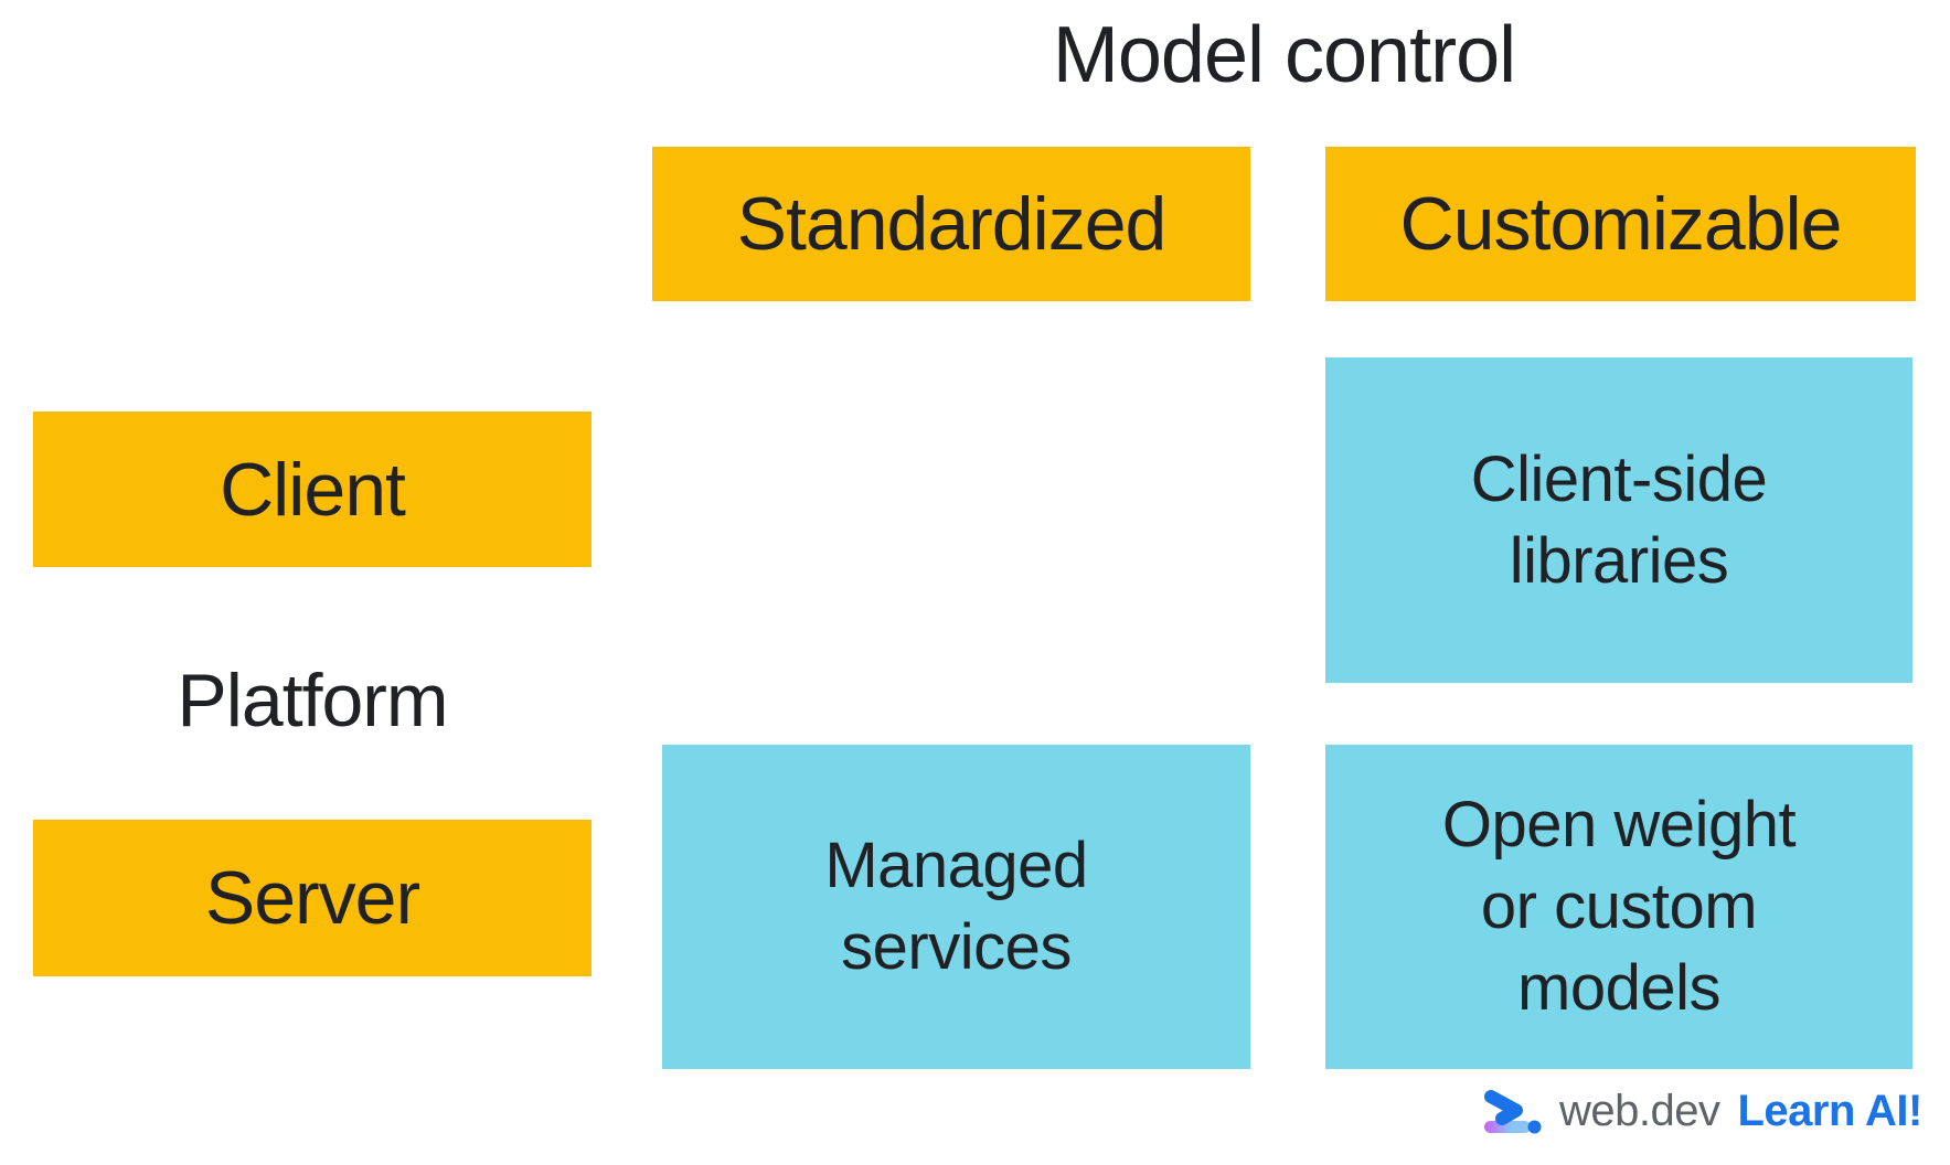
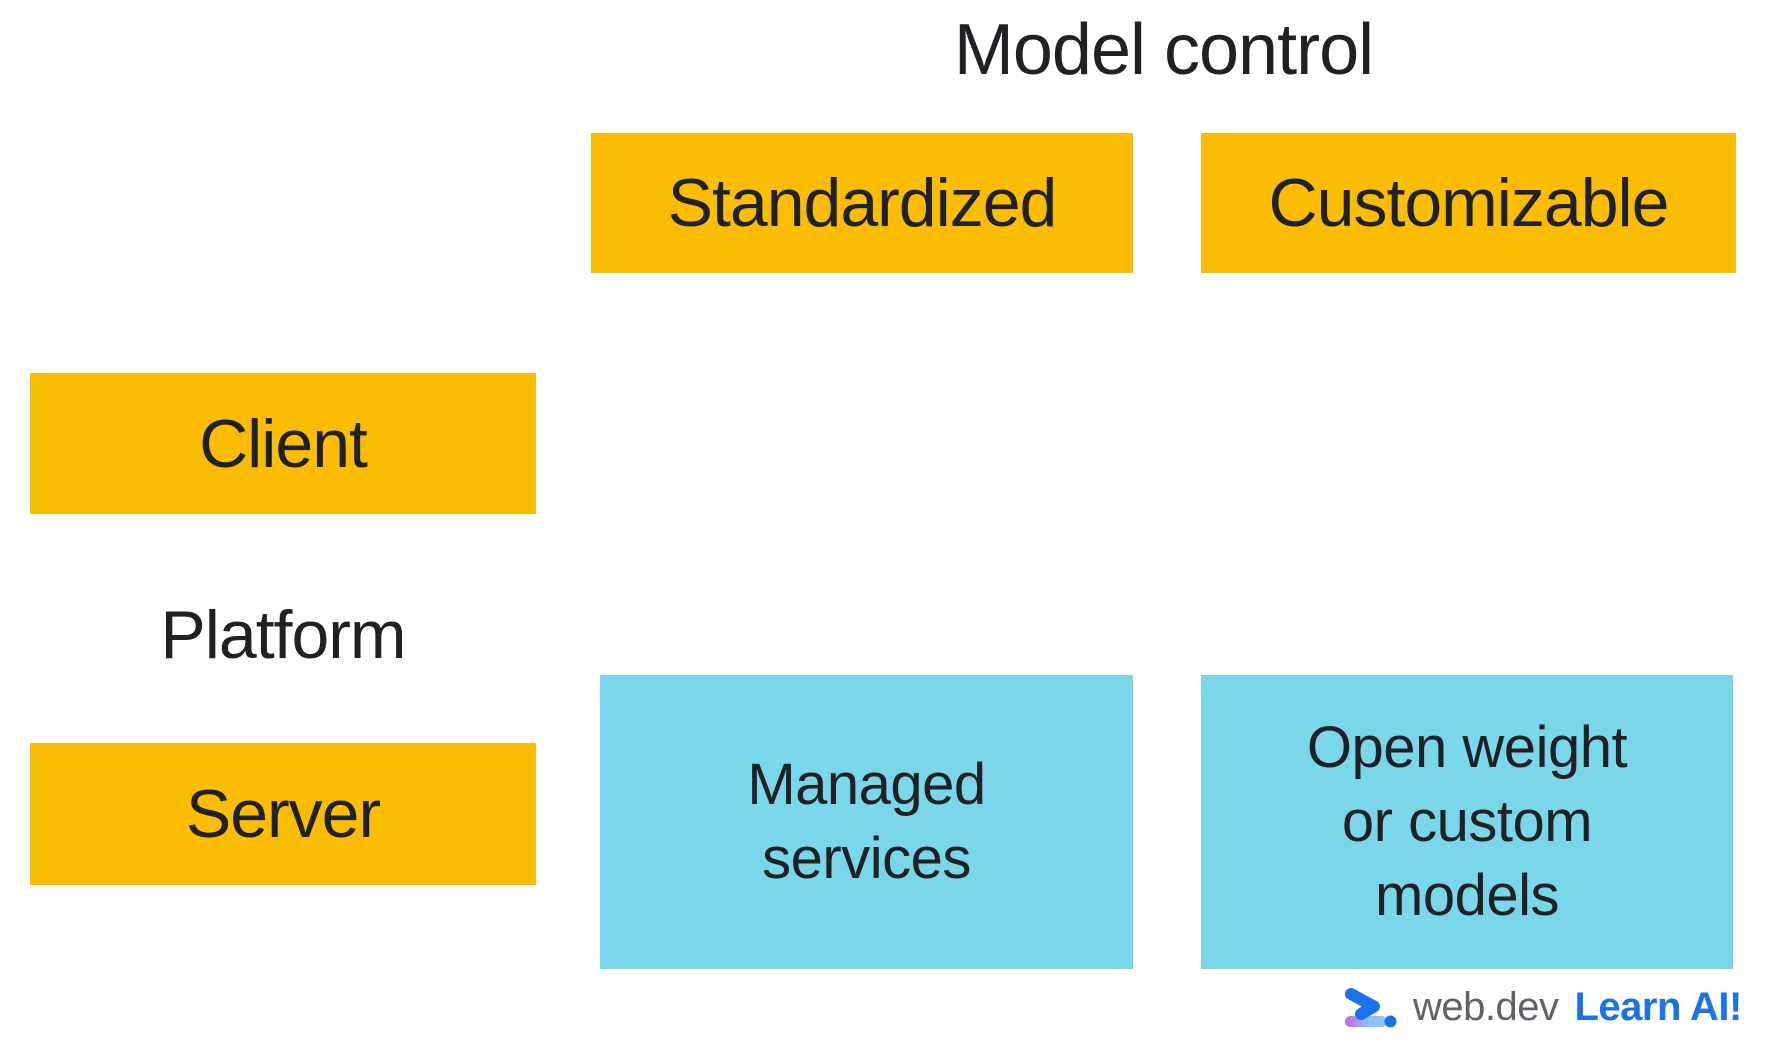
  Model control
  Standardized
  Customizable
  Client
  Platform
  Server
- Client-side
- libraries
  Managed
  services
  Open weight
  or custom
  models
  web.dev
  Learn AI!
